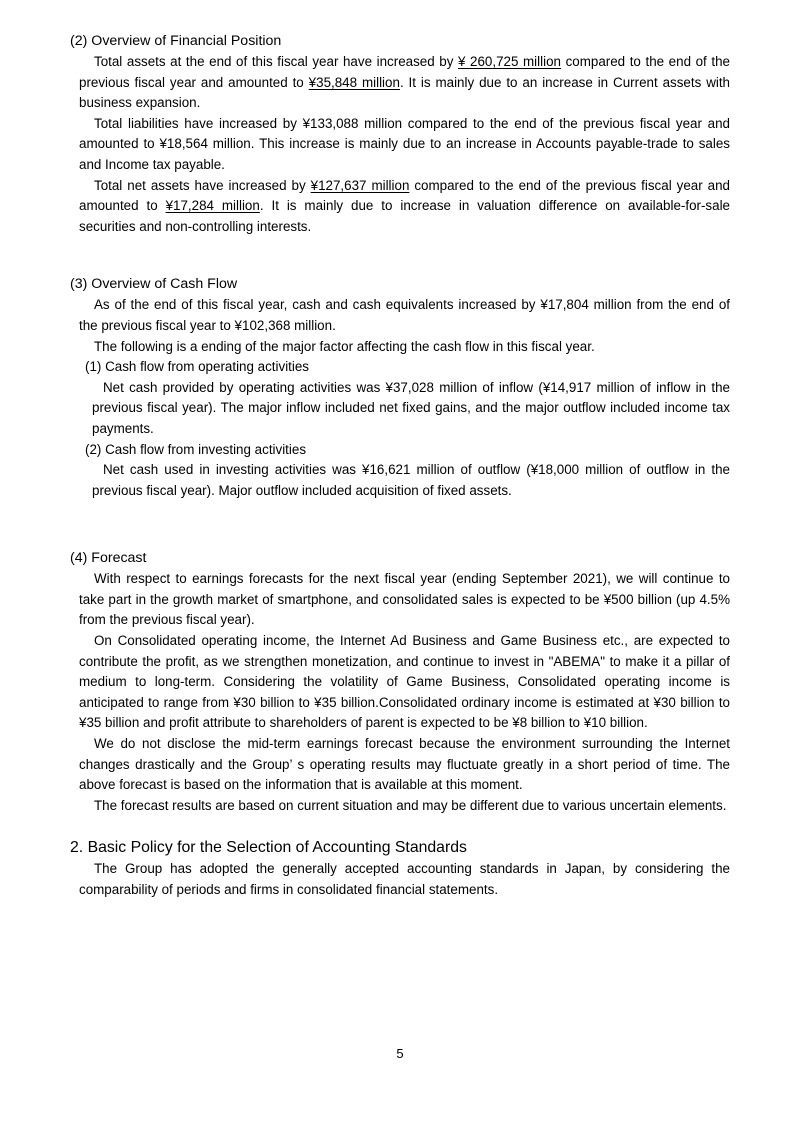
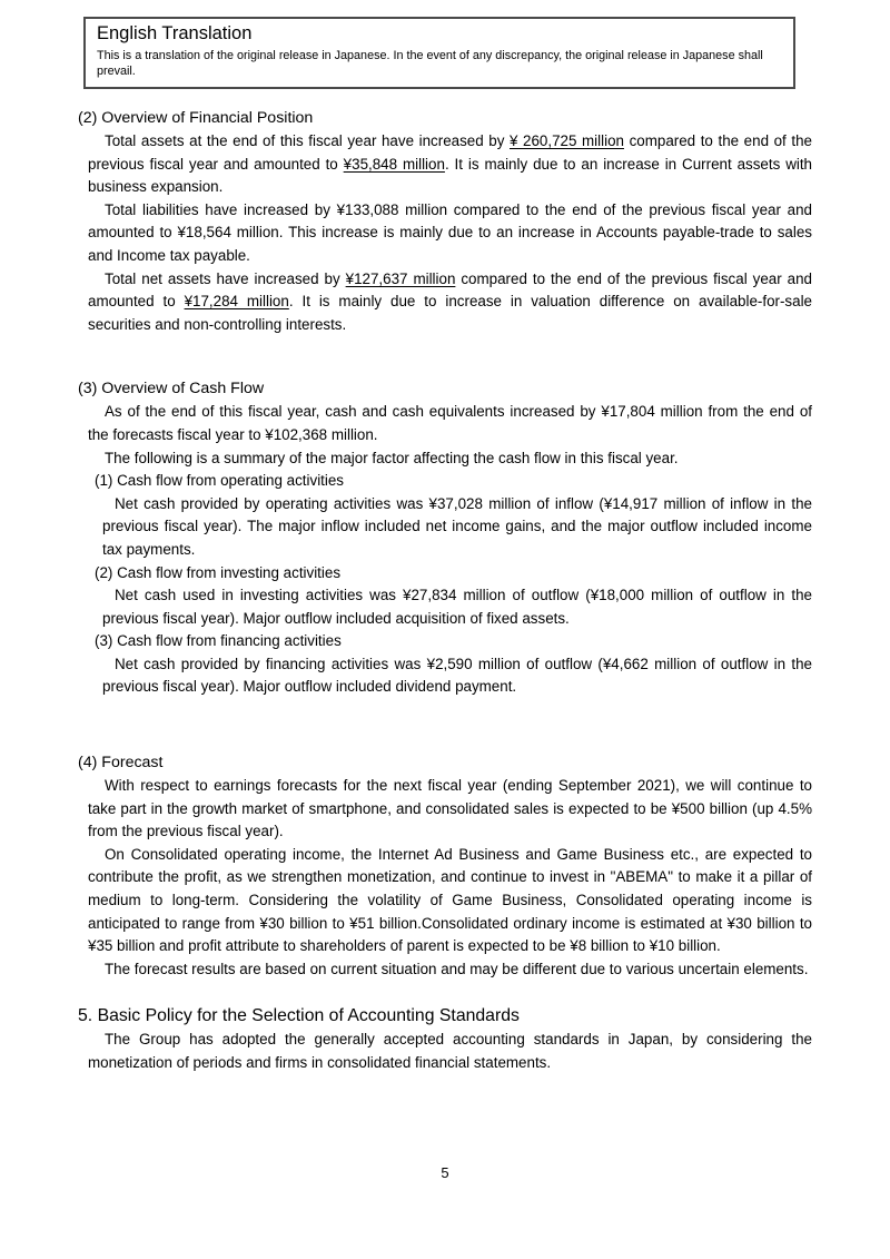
+ English Translation
+ This is a translation of the original release in Japanese. In the event of any discrepancy, the original release in Japanese shall prevail.
  (2) Overview of Financial Position
  Total assets at the end of this fiscal year have increased by ¥ 260,725 million compared to the end of the previous fiscal year and amounted to ¥35,848 million. It is mainly due to an increase in Current assets with business expansion.
  Total liabilities have increased by ¥133,088 million compared to the end of the previous fiscal year and amounted to ¥18,564 million. This increase is mainly due to an increase in Accounts payable-trade to sales and Income tax payable.
  Total net assets have increased by ¥127,637 million compared to the end of the previous fiscal year and amounted to ¥17,284 million. It is mainly due to increase in valuation difference on available-for-sale securities and non-controlling interests.
  (3) Overview of Cash Flow
- As of the end of this fiscal year, cash and cash equivalents increased by ¥17,804 million from the end of the previous fiscal year to ¥102,368 million.
+ As of the end of this fiscal year, cash and cash equivalents increased by ¥17,804 million from the end of the forecasts fiscal year to ¥102,368 million.
- The following is a ending of the major factor affecting the cash flow in this fiscal year.
+ The following is a summary of the major factor affecting the cash flow in this fiscal year.
  (1) Cash flow from operating activities
- Net cash provided by operating activities was ¥37,028 million of inflow (¥14,917 million of inflow in the previous fiscal year). The major inflow included net fixed gains, and the major outflow included income tax payments.
+ Net cash provided by operating activities was ¥37,028 million of inflow (¥14,917 million of inflow in the previous fiscal year). The major inflow included net income gains, and the major outflow included income tax payments.
  (2) Cash flow from investing activities
- Net cash used in investing activities was ¥16,621 million of outflow (¥18,000 million of outflow in the previous fiscal year). Major outflow included acquisition of fixed assets.
+ Net cash used in investing activities was ¥27,834 million of outflow (¥18,000 million of outflow in the previous fiscal year). Major outflow included acquisition of fixed assets.
+ (3) Cash flow from financing activities
+ Net cash provided by financing activities was ¥2,590 million of outflow (¥4,662 million of outflow in the previous fiscal year). Major outflow included dividend payment.
  (4) Forecast
  With respect to earnings forecasts for the next fiscal year (ending September 2021), we will continue to take part in the growth market of smartphone, and consolidated sales is expected to be ¥500 billion (up 4.5% from the previous fiscal year).
- On Consolidated operating income, the Internet Ad Business and Game Business etc., are expected to contribute the profit, as we strengthen monetization, and continue to invest in "ABEMA" to make it a pillar of medium to long-term. Considering the volatility of Game Business, Consolidated operating income is anticipated to range from ¥30 billion to ¥35 billion.Consolidated ordinary income is estimated at ¥30 billion to ¥35 billion and profit attribute to shareholders of parent is expected to be ¥8 billion to ¥10 billion.
+ On Consolidated operating income, the Internet Ad Business and Game Business etc., are expected to contribute the profit, as we strengthen monetization, and continue to invest in "ABEMA" to make it a pillar of medium to long-term. Considering the volatility of Game Business, Consolidated operating income is anticipated to range from ¥30 billion to ¥51 billion.Consolidated ordinary income is estimated at ¥30 billion to ¥35 billion and profit attribute to shareholders of parent is expected to be ¥8 billion to ¥10 billion.
- We do not disclose the mid-term earnings forecast because the environment surrounding the Internet changes drastically and the Group’ s operating results may fluctuate greatly in a short period of time. The above forecast is based on the information that is available at this moment.
  The forecast results are based on current situation and may be different due to various uncertain elements.
- 2. Basic Policy for the Selection of Accounting Standards
+ 5. Basic Policy for the Selection of Accounting Standards
- The Group has adopted the generally accepted accounting standards in Japan, by considering the comparability of periods and firms in consolidated financial statements.
+ The Group has adopted the generally accepted accounting standards in Japan, by considering the monetization of periods and firms in consolidated financial statements.
  5
